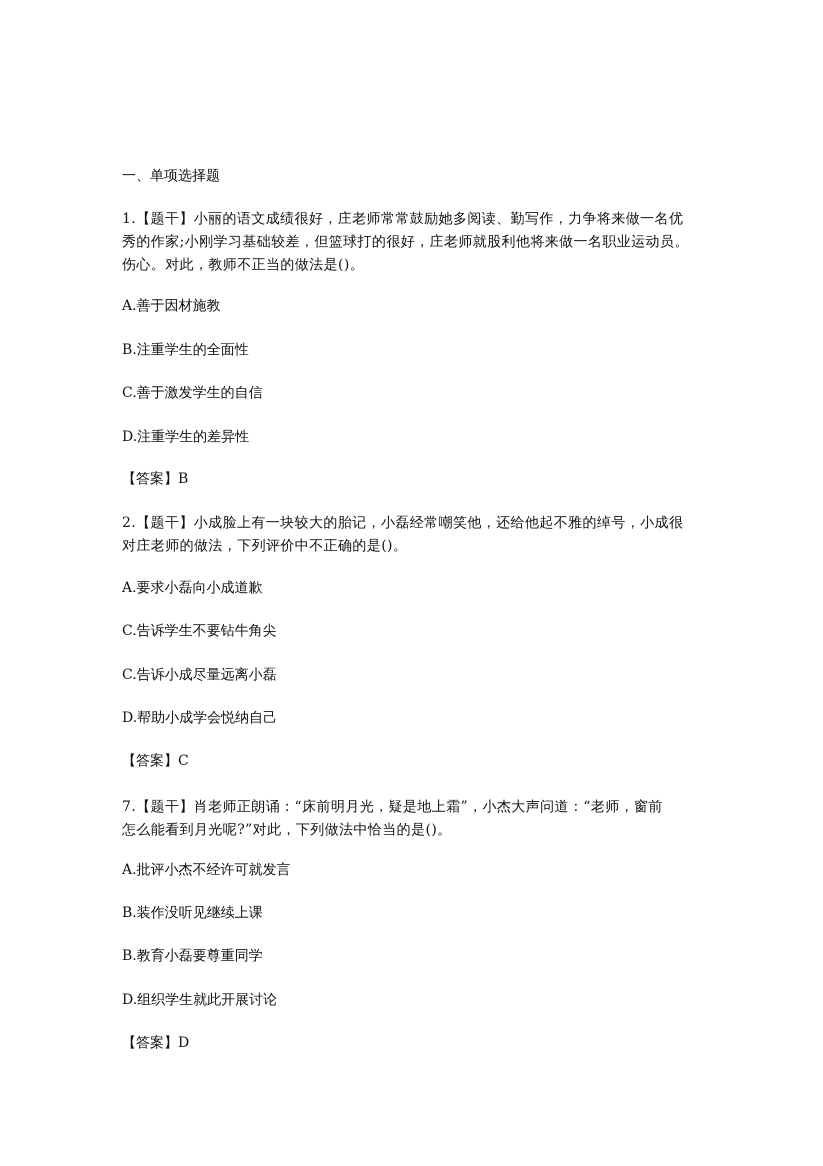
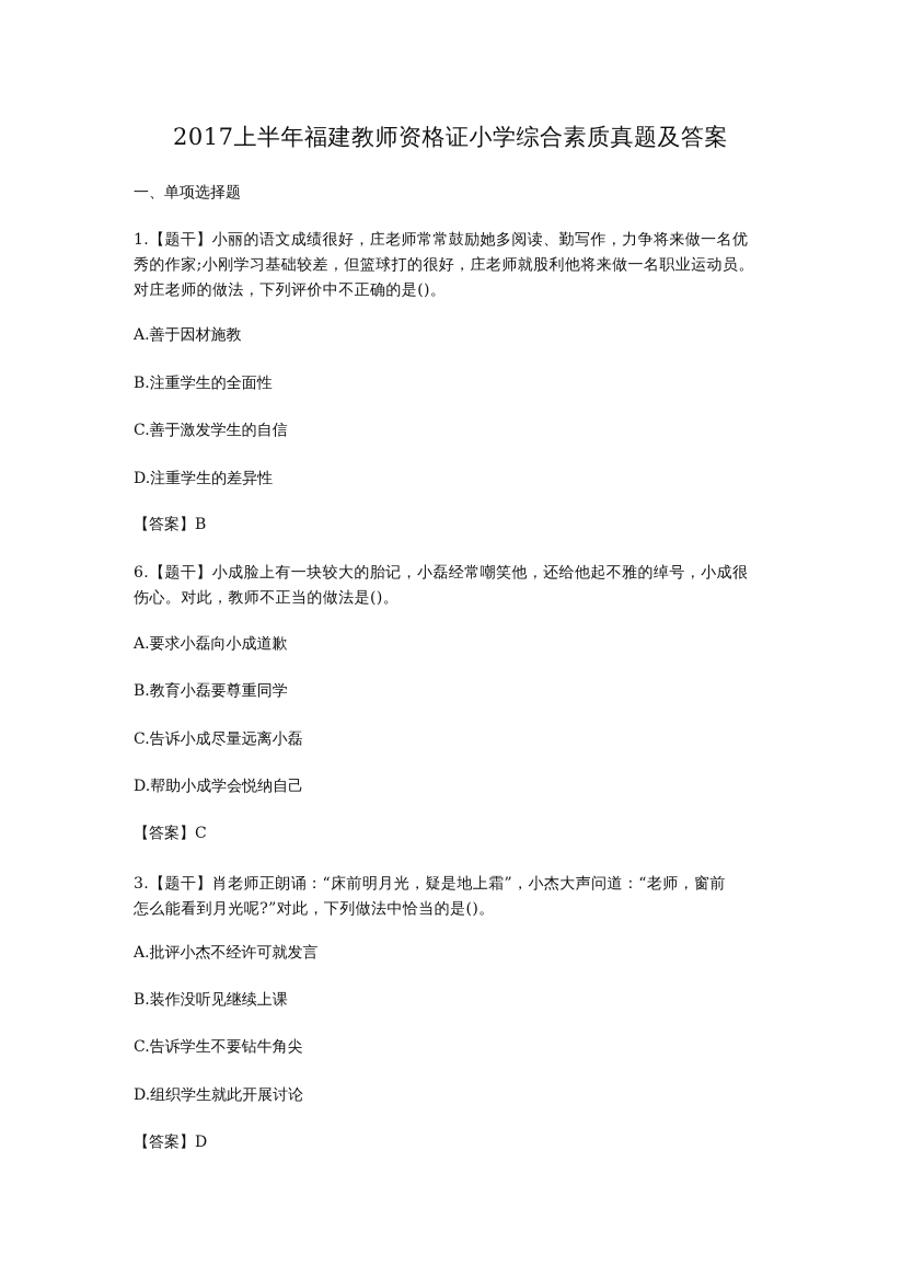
+ 2017上半年福建教师资格证小学综合素质真题及答案
  一、单项选择题
  1.【题干】小丽的语文成绩很好，庄老师常常鼓励她多阅读、勤写作，力争将来做一名优
  秀的作家;小刚学习基础较差，但篮球打的很好，庄老师就股利他将来做一名职业运动员。
- 伤心。对此，教师不正当的做法是()。
+ 对庄老师的做法，下列评价中不正确的是()。
  A.善于因材施教
  B.注重学生的全面性
  C.善于激发学生的自信
  D.注重学生的差异性
  【答案】B
- 2.【题干】小成脸上有一块较大的胎记，小磊经常嘲笑他，还给他起不雅的绰号，小成很
+ 6.【题干】小成脸上有一块较大的胎记，小磊经常嘲笑他，还给他起不雅的绰号，小成很
- 对庄老师的做法，下列评价中不正确的是()。
+ 伤心。对此，教师不正当的做法是()。
  A.要求小磊向小成道歉
- C.告诉学生不要钻牛角尖
+ B.教育小磊要尊重同学
  C.告诉小成尽量远离小磊
  D.帮助小成学会悦纳自己
  【答案】C
- 7.【题干】肖老师正朗诵：“床前明月光，疑是地上霜”，小杰大声问道：“老师，窗前
+ 3.【题干】肖老师正朗诵：“床前明月光，疑是地上霜”，小杰大声问道：“老师，窗前
  怎么能看到月光呢?”对此，下列做法中恰当的是()。
  A.批评小杰不经许可就发言
  B.装作没听见继续上课
- B.教育小磊要尊重同学
+ C.告诉学生不要钻牛角尖
  D.组织学生就此开展讨论
  【答案】D
